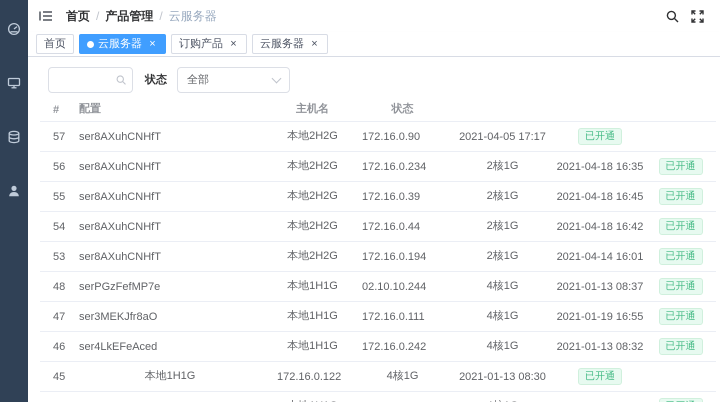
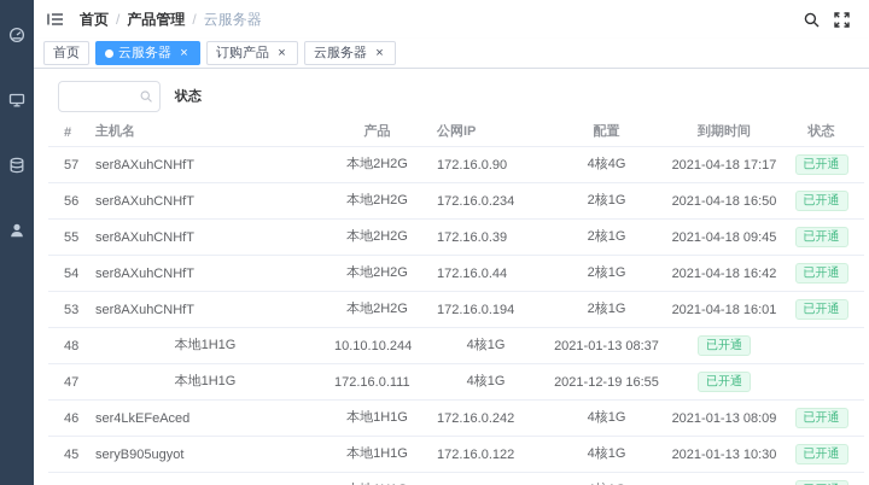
  首页
  /
  产品管理
  /
  云服务器
  首页
  云服务器
  ×
  订购产品
  ×
  云服务器
  ×
  状态
- 全部
  #
- 配置
+ 主机名
+ 产品
+ 公网IP
- 主机名
+ 配置
+ 到期时间
  状态
  57
  ser8AXuhCNHfT
  本地2H2G
  172.16.0.90
+ 4核4G
- 2021-04-05 17:17
+ 2021-04-18 17:17
  已开通
  56
  ser8AXuhCNHfT
  本地2H2G
  172.16.0.234
  2核1G
- 2021-04-18 16:35
+ 2021-04-18 16:50
  已开通
  55
  ser8AXuhCNHfT
  本地2H2G
  172.16.0.39
  2核1G
- 2021-04-18 16:45
+ 2021-04-18 09:45
  已开通
  54
  ser8AXuhCNHfT
  本地2H2G
  172.16.0.44
  2核1G
  2021-04-18 16:42
  已开通
  53
  ser8AXuhCNHfT
  本地2H2G
  172.16.0.194
  2核1G
- 2021-04-14 16:01
+ 2021-04-18 16:01
  已开通
  48
- serPGzFefMP7e
  本地1H1G
- 02.10.10.244
+ 10.10.10.244
  4核1G
  2021-01-13 08:37
  已开通
  47
- ser3MEKJfr8aO
  本地1H1G
  172.16.0.111
  4核1G
- 2021-01-19 16:55
+ 2021-12-19 16:55
  已开通
  46
  ser4LkEFeAced
  本地1H1G
  172.16.0.242
  4核1G
- 2021-01-13 08:32
+ 2021-01-13 08:09
  已开通
  45
+ seryB905ugyot
  本地1H1G
  172.16.0.122
  4核1G
- 2021-01-13 08:30
+ 2021-01-13 10:30
  已开通
